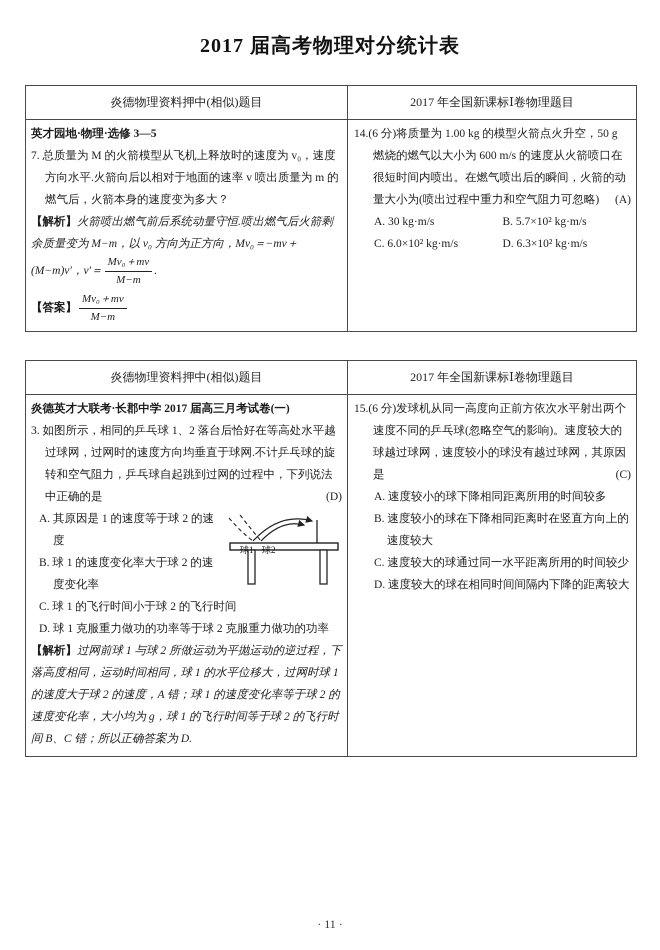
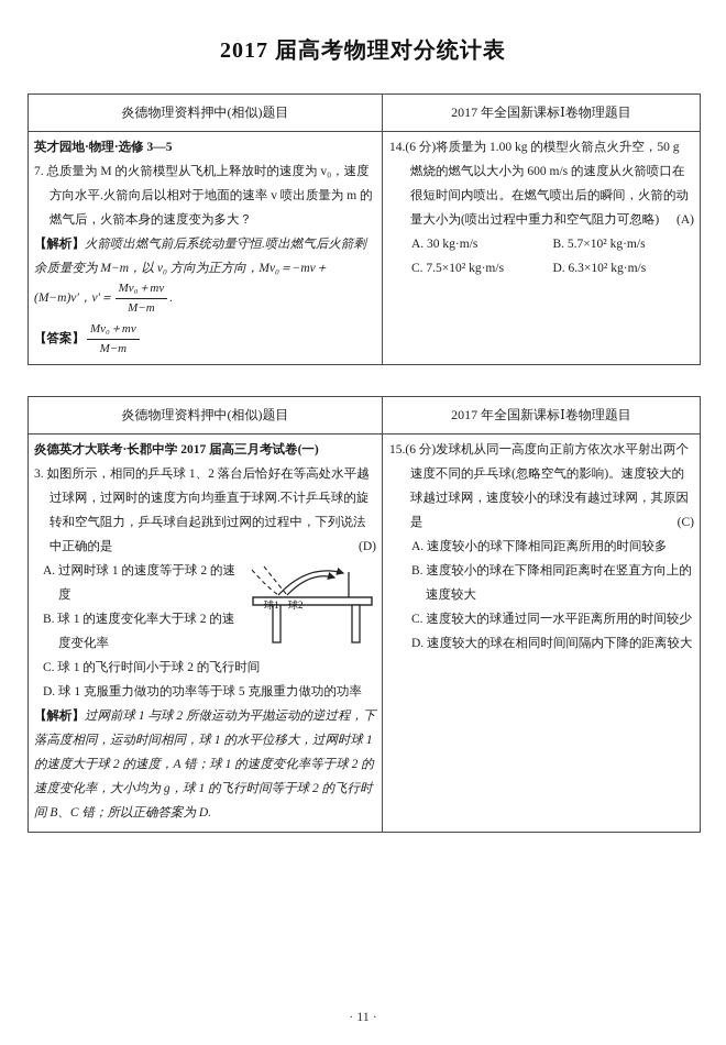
  2017 届高考物理对分统计表
  炎德物理资料押中(相似)题目
  2017 年全国新课标Ⅰ卷物理题目
  英才园地·物理·选修 3—5
  7. 总质量为 M 的火箭模型从飞机上释放时的速度为 v₀，速度方向水平.火箭向后以相对于地面的速率 v 喷出质量为 m 的燃气后，火箭本身的速度变为多大？
  【解析】火箭喷出燃气前后系统动量守恒.喷出燃气后火箭剩余质量变为 M−m，以 v₀ 方向为正方向，Mv₀＝−mv＋(M−m)v′，v′＝
  Mv₀＋mv
  M−m
  .
  【答案】
  Mv₀＋mv
  M−m
  14.(6 分)将质量为 1.00 kg 的模型火箭点火升空，50 g 燃烧的燃气以大小为 600 m/s 的速度从火箭喷口在很短时间内喷出。在燃气喷出后的瞬间，火箭的动量大小为(喷出过程中重力和空气阻力可忽略)
  (A)
  A. 30 kg·m/s
  B. 5.7×10² kg·m/s
- C. 6.0×10² kg·m/s
+ C. 7.5×10² kg·m/s
  D. 6.3×10² kg·m/s
  炎德物理资料押中(相似)题目
  2017 年全国新课标Ⅰ卷物理题目
  炎德英才大联考·长郡中学 2017 届高三月考试卷(一)
  3. 如图所示，相同的乒乓球 1、2 落台后恰好在等高处水平越过球网，过网时的速度方向均垂直于球网.不计乒乓球的旋转和空气阻力，乒乓球自起跳到过网的过程中，下列说法中正确的是
  (D)
  球1
  球2
- A. 其原因是 1 的速度等于球 2 的速度
+ A. 过网时球 1 的速度等于球 2 的速度
  B. 球 1 的速度变化率大于球 2 的速度变化率
  C. 球 1 的飞行时间小于球 2 的飞行时间
- D. 球 1 克服重力做功的功率等于球 2 克服重力做功的功率
+ D. 球 1 克服重力做功的功率等于球 5 克服重力做功的功率
  【解析】过网前球 1 与球 2 所做运动为平抛运动的逆过程，下落高度相同，运动时间相同，球 1 的水平位移大，过网时球 1 的速度大于球 2 的速度，A 错；球 1 的速度变化率等于球 2 的速度变化率，大小均为 g，球 1 的飞行时间等于球 2 的飞行时间 B、C 错；所以正确答案为 D.
  15.(6 分)发球机从同一高度向正前方依次水平射出两个速度不同的乒乓球(忽略空气的影响)。速度较大的球越过球网，速度较小的球没有越过球网，其原因是
  (C)
  A. 速度较小的球下降相同距离所用的时间较多
  B. 速度较小的球在下降相同距离时在竖直方向上的速度较大
  C. 速度较大的球通过同一水平距离所用的时间较少
  D. 速度较大的球在相同时间间隔内下降的距离较大
  · 11 ·
